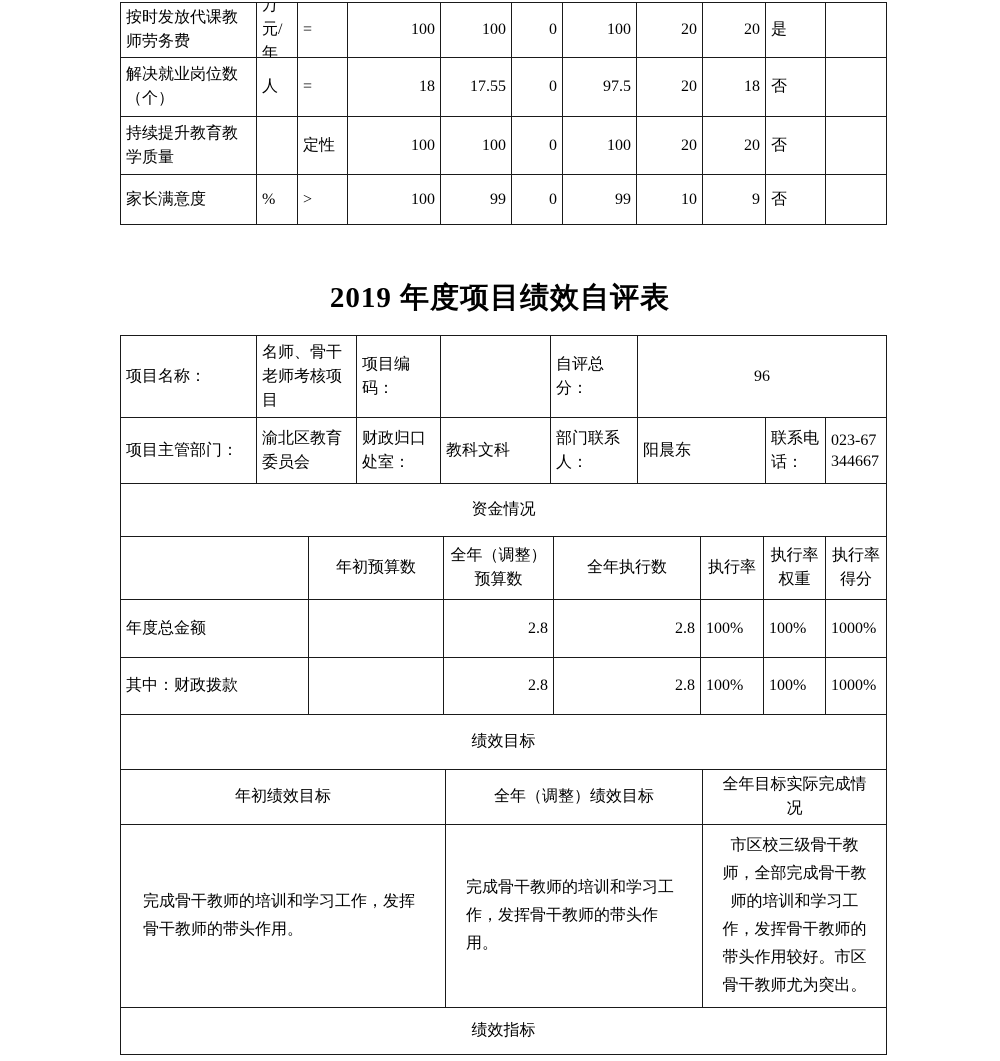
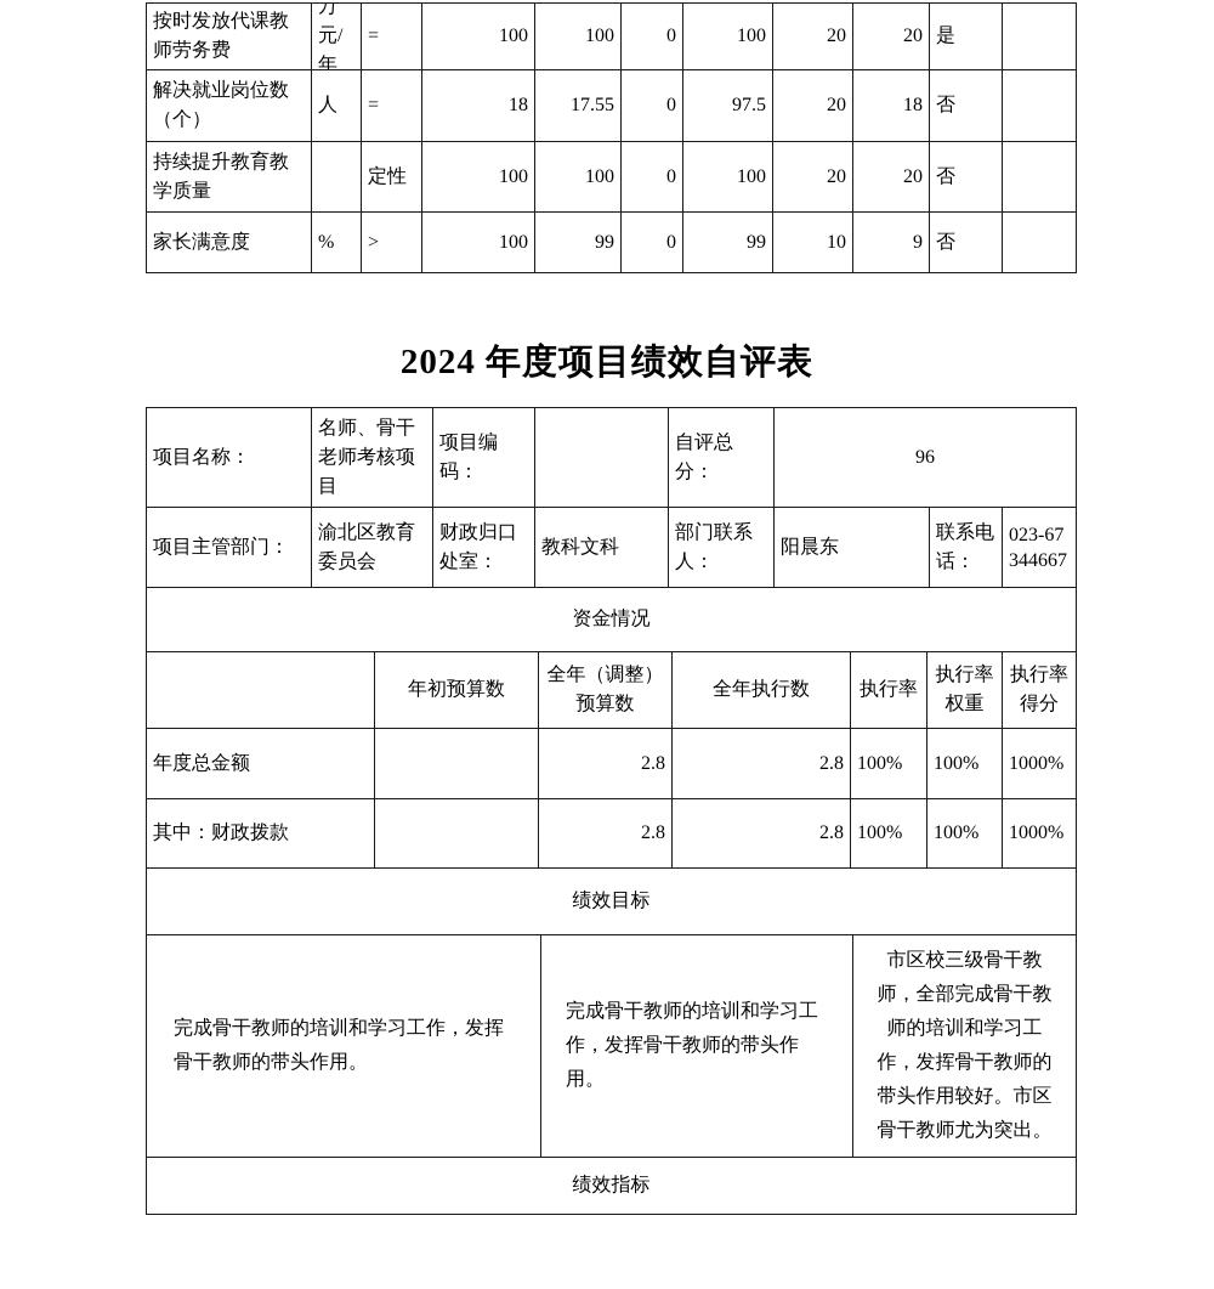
  按时发放代课教师劳务费
  万元/年
  =
  100
  100
  0
  100
  20
  20
  是
  解决就业岗位数（个）
  人
  =
  18
  17.55
  0
  97.5
  20
  18
  否
  持续提升教育教学质量
  定性
  100
  100
  0
  100
  20
  20
  否
  家长满意度
  %
  >
  100
  99
  0
  99
  10
  9
  否
- 2019 年度项目绩效自评表
+ 2024 年度项目绩效自评表
  项目名称：
  名师、骨干老师考核项目
  项目编码：
  自评总分：
  96
  项目主管部门：
  渝北区教育委员会
  财政归口处室：
  教科文科
  部门联系人：
  阳晨东
  联系电话：
  023-67344667
  资金情况
  年初预算数
  全年（调整）预算数
  全年执行数
  执行率
  执行率权重
  执行率得分
  年度总金额
  2.8
  2.8
  100%
  100%
  1000%
  其中：财政拨款
  2.8
  2.8
  100%
  100%
  1000%
  绩效目标
- 年初绩效目标
- 全年（调整）绩效目标
- 全年目标实际完成情况
  完成骨干教师的培训和学习工作，发挥骨干教师的带头作用。
  完成骨干教师的培训和学习工作，发挥骨干教师的带头作用。
  市区校三级骨干教师，全部完成骨干教师的培训和学习工作，发挥骨干教师的带头作用较好。市区骨干教师尤为突出。
  绩效指标
